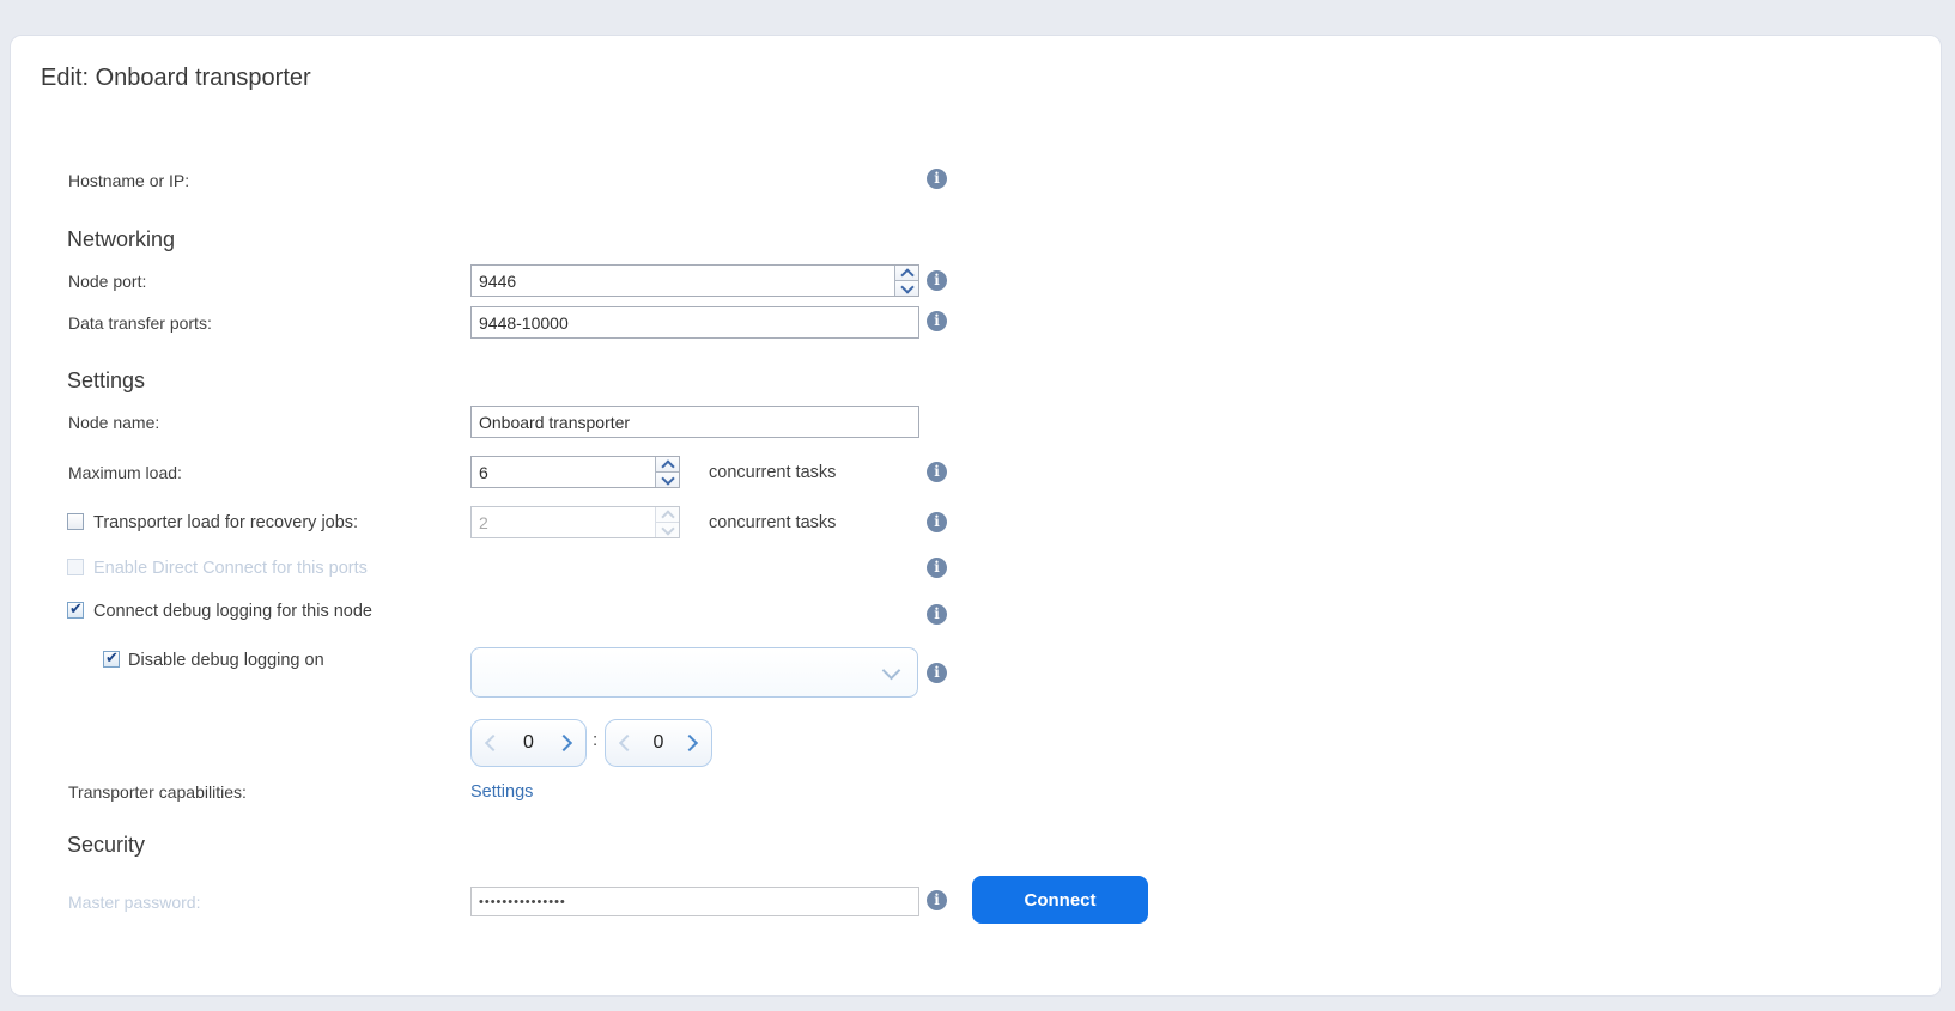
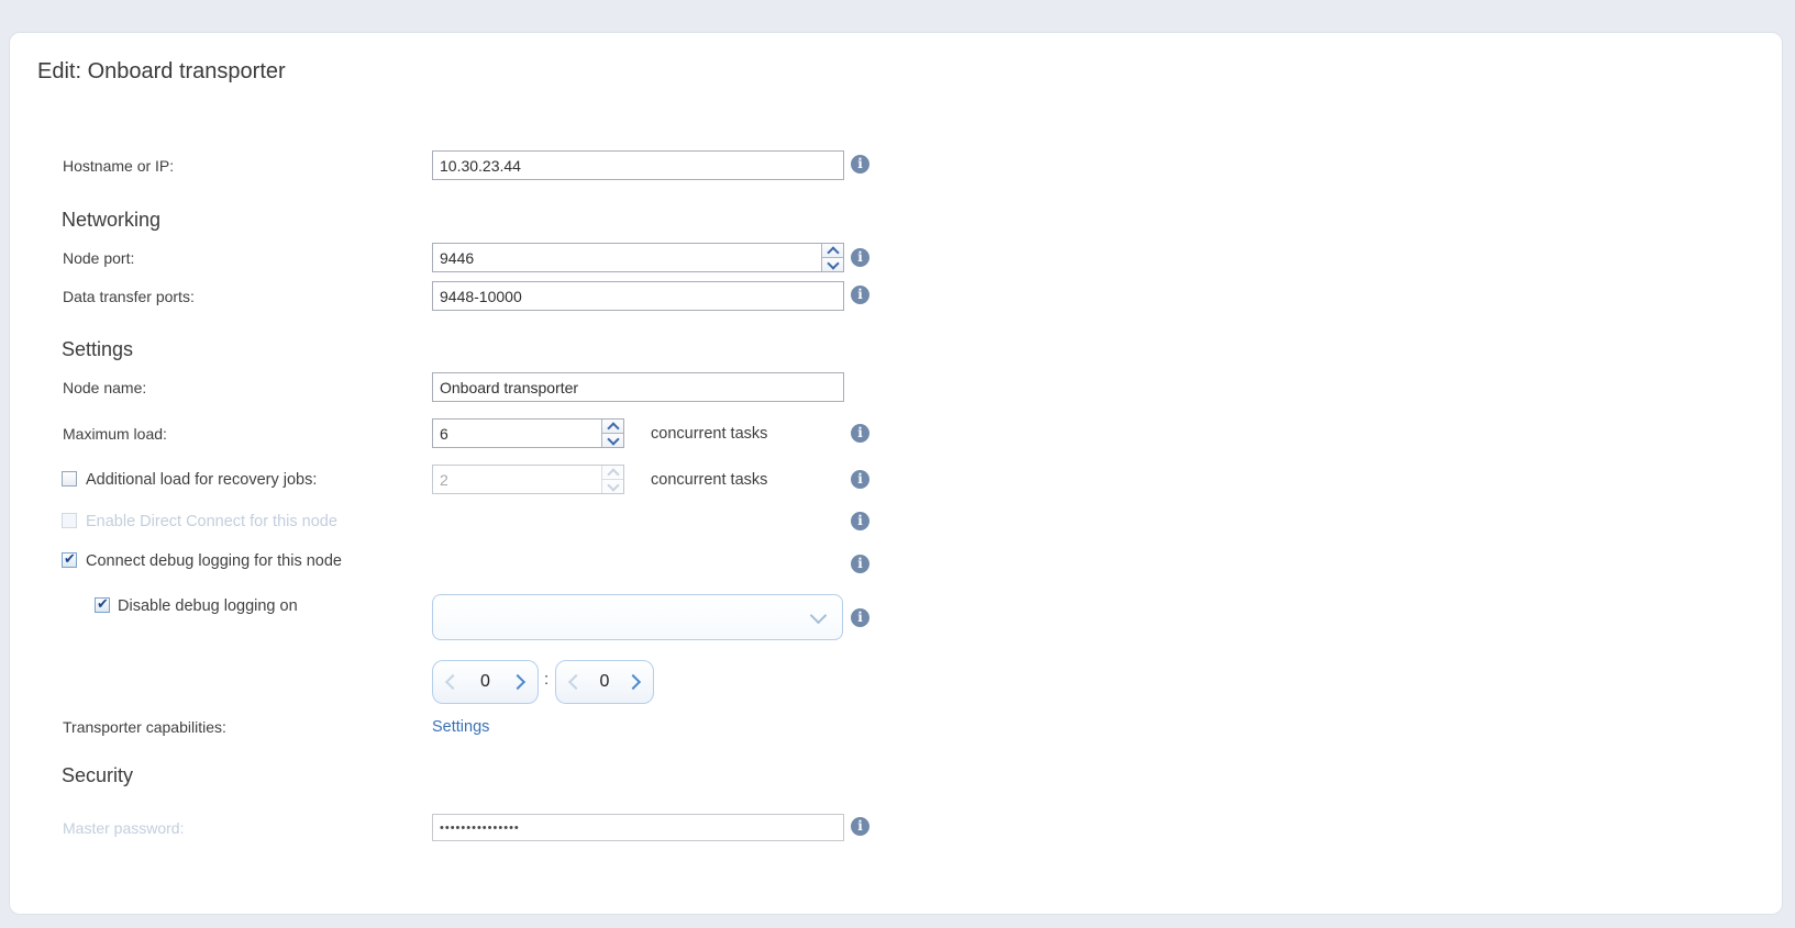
  Edit: Onboard transporter
  Hostname or IP:
+ 10.30.23.44
  i
  Networking
  Node port:
  9446
  i
  Data transfer ports:
  9448-10000
  i
  Settings
  Node name:
  Onboard transporter
  Maximum load:
  6
  concurrent tasks
  i
- Transporter load for recovery jobs:
+ Additional load for recovery jobs:
  2
  concurrent tasks
  i
- Enable Direct Connect for this ports
+ Enable Direct Connect for this node
  i
  Connect debug logging for this node
  i
  Disable debug logging on
  i
  0
  :
  0
  Transporter capabilities:
  Settings
  Security
  Master password:
  •••••••••••••••
  i
- Connect
